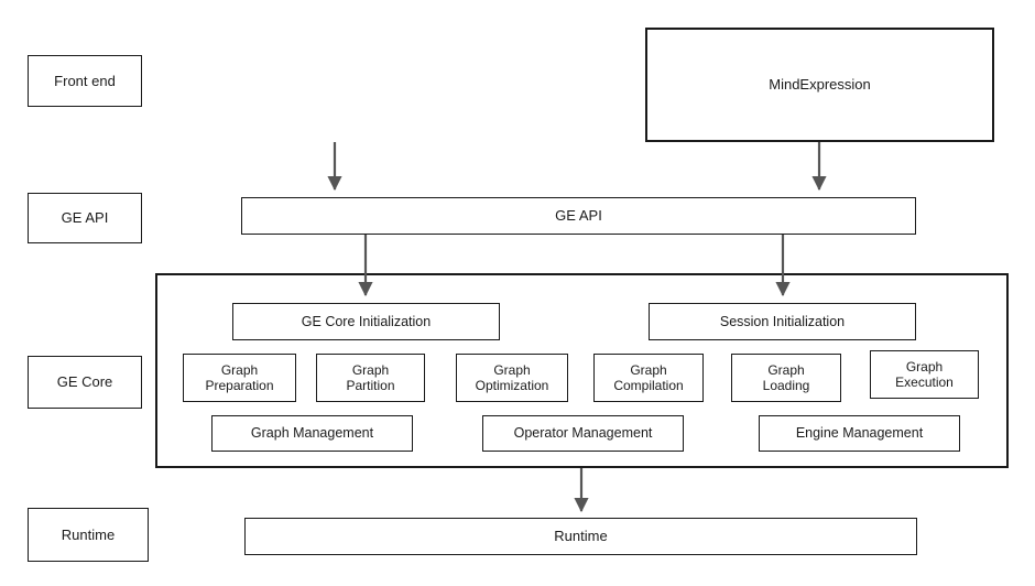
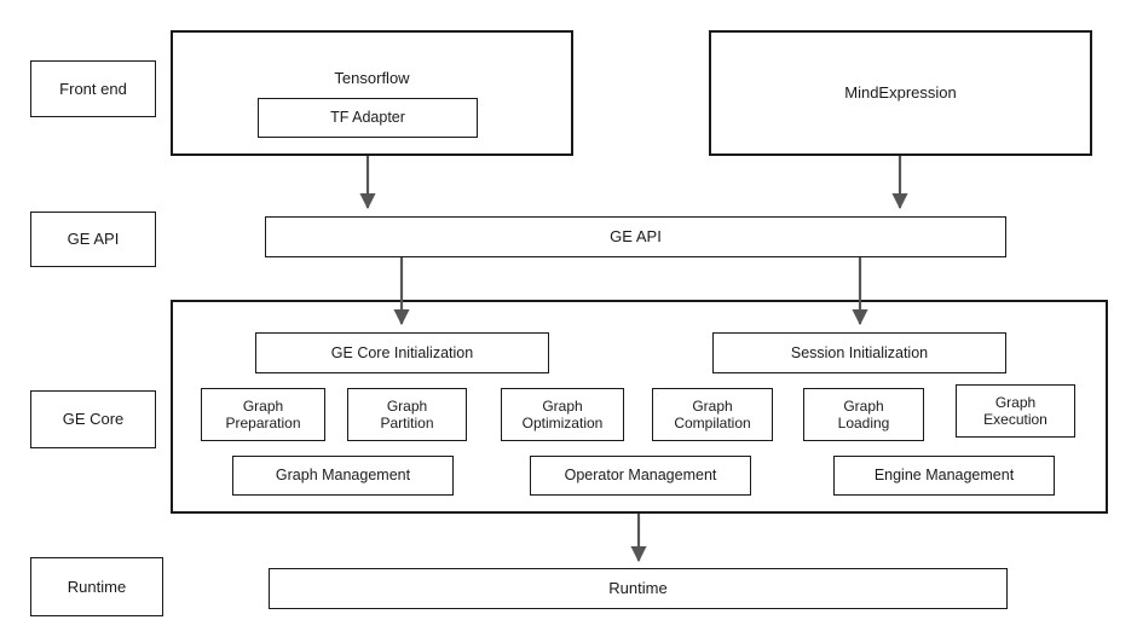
  Front end
  GE API
  GE Core
  Runtime
+ Tensorflow
+ TF Adapter
  MindExpression
  GE API
  GE Core Initialization
  Session Initialization
  Graph
  Preparation
  Graph
  Partition
  Graph
  Optimization
  Graph
  Compilation
  Graph
  Loading
  Graph
  Execution
  Graph Management
  Operator Management
  Engine Management
  Runtime
